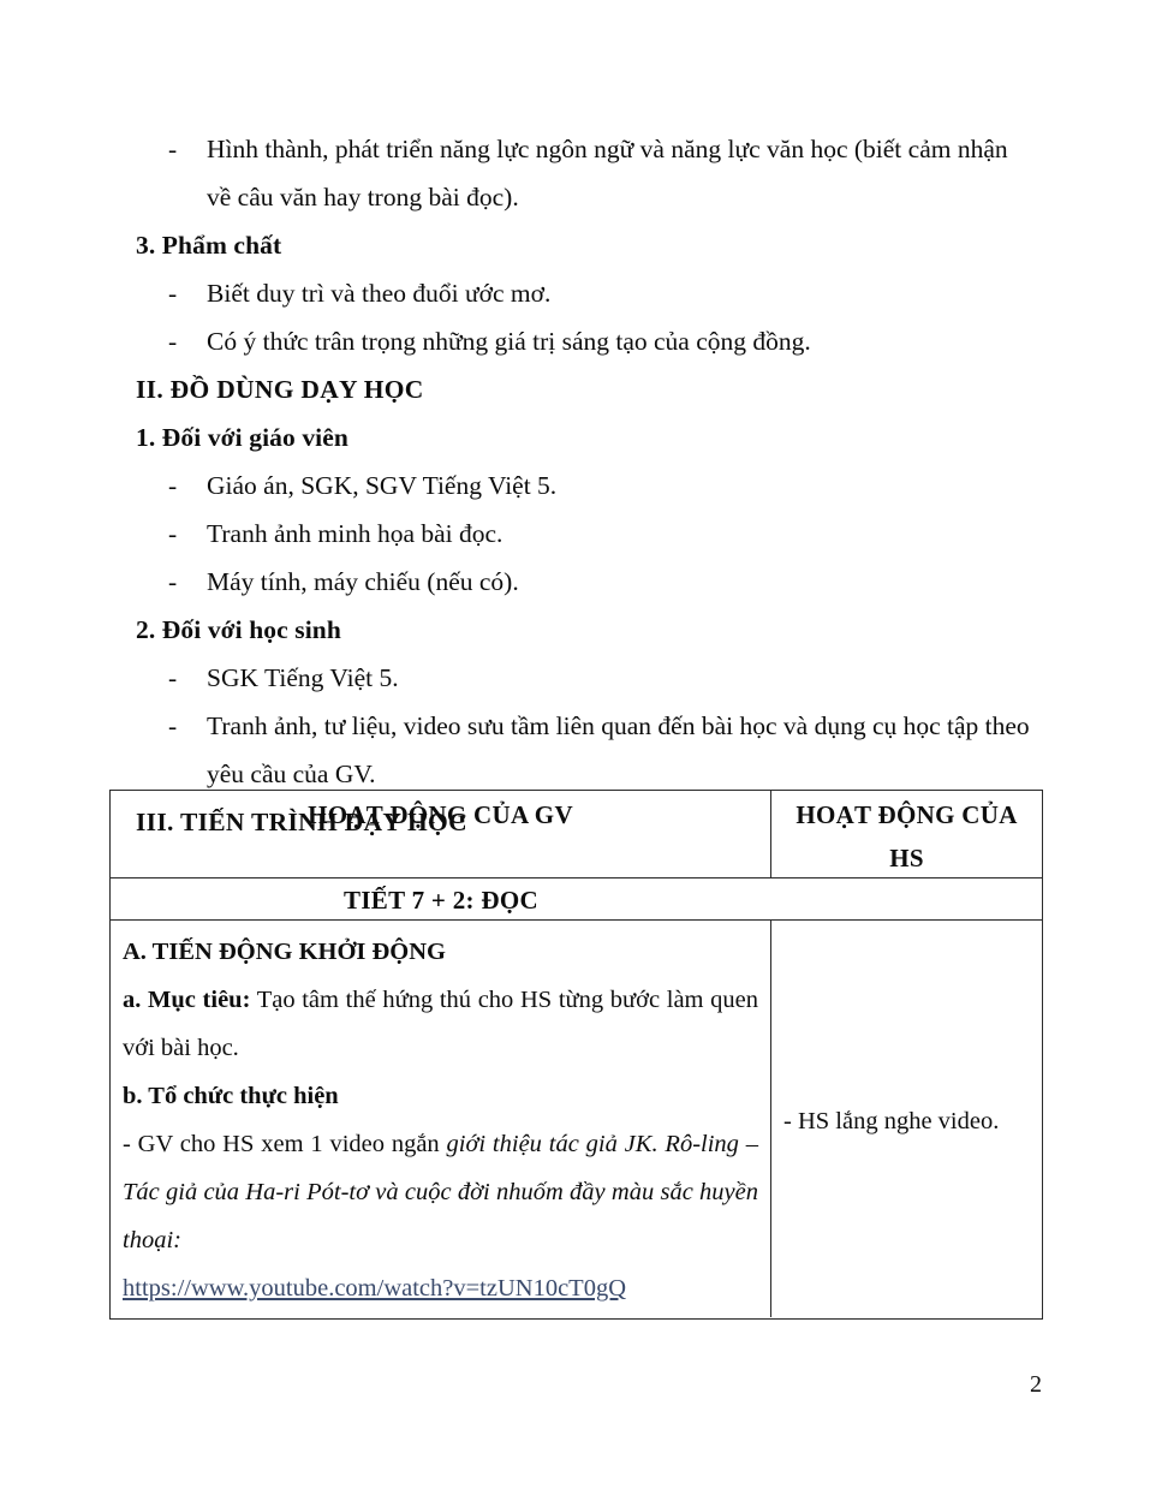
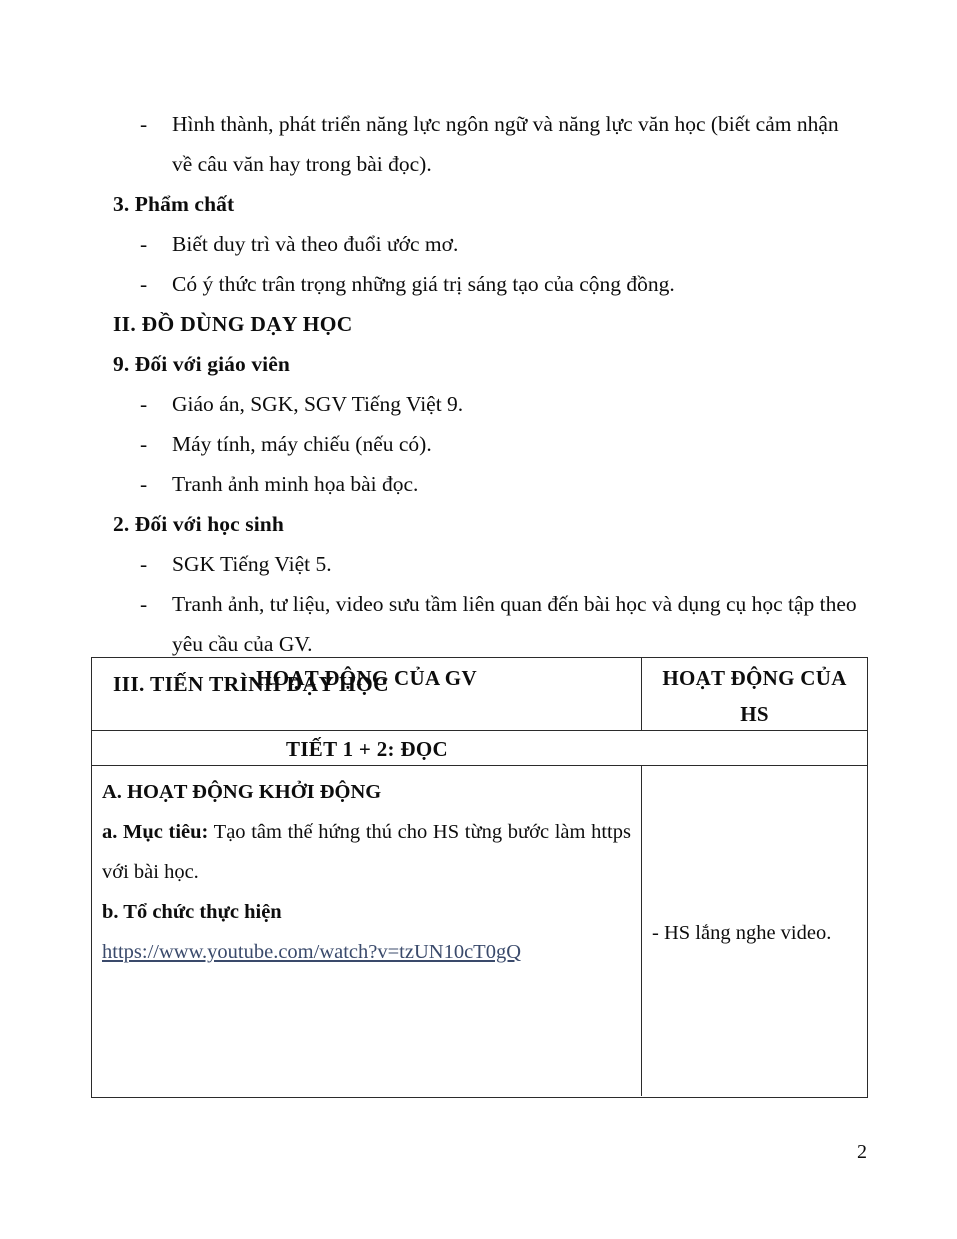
  -
  Hình thành, phát triển năng lực ngôn ngữ và năng lực văn học (biết cảm nhận về câu văn hay trong bài đọc).
  3. Phẩm chất
  -
  Biết duy trì và theo đuổi ước mơ.
  -
  Có ý thức trân trọng những giá trị sáng tạo của cộng đồng.
  II. ĐỒ DÙNG DẠY HỌC
- 1. Đối với giáo viên
+ 9. Đối với giáo viên
  -
- Giáo án, SGK, SGV Tiếng Việt 5.
+ Giáo án, SGK, SGV Tiếng Việt 9.
  -
- Tranh ảnh minh họa bài đọc.
+ Máy tính, máy chiếu (nếu có).
  -
- Máy tính, máy chiếu (nếu có).
+ Tranh ảnh minh họa bài đọc.
  2. Đối với học sinh
  -
  SGK Tiếng Việt 5.
  -
  Tranh ảnh, tư liệu, video sưu tầm liên quan đến bài học và dụng cụ học tập theo yêu cầu của GV.
  III. TIẾN TRÌNH DẠY HỌC
  HOẠT ĐỘNG CỦA GV
  HOẠT ĐỘNG CỦA HS
- TIẾT 7 + 2: ĐỌC
+ TIẾT 1 + 2: ĐỌC
- A. TIẾN ĐỘNG KHỞI ĐỘNG
+ A. HOẠT ĐỘNG KHỞI ĐỘNG
- a. Mục tiêu: Tạo tâm thế hứng thú cho HS từng bước làm quen với bài học.
+ a. Mục tiêu: Tạo tâm thế hứng thú cho HS từng bước làm https với bài học.
  b. Tổ chức thực hiện
- - GV cho HS xem 1 video ngắn giới thiệu tác giả JK. Rô-ling – Tác giả của Ha-ri Pót-tơ và cuộc đời nhuốm đầy màu sắc huyền thoại:
  https://www.youtube.com/watch?v=tzUN10cT0gQ
  - HS lắng nghe video.
  2
